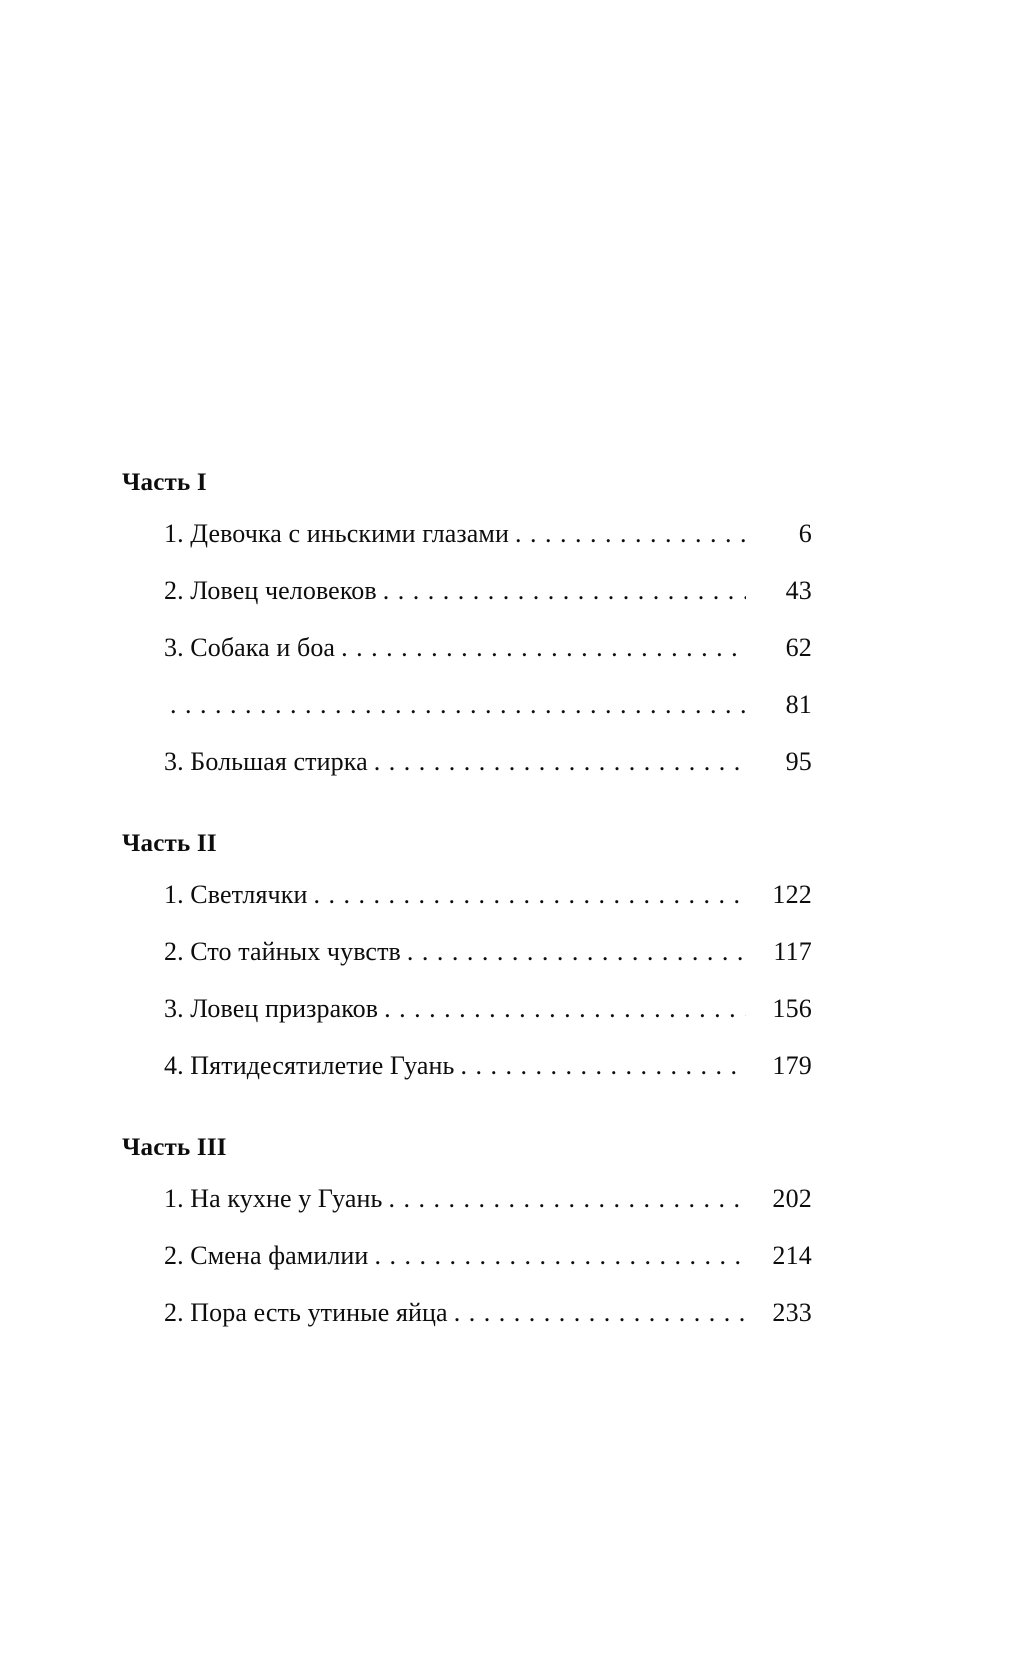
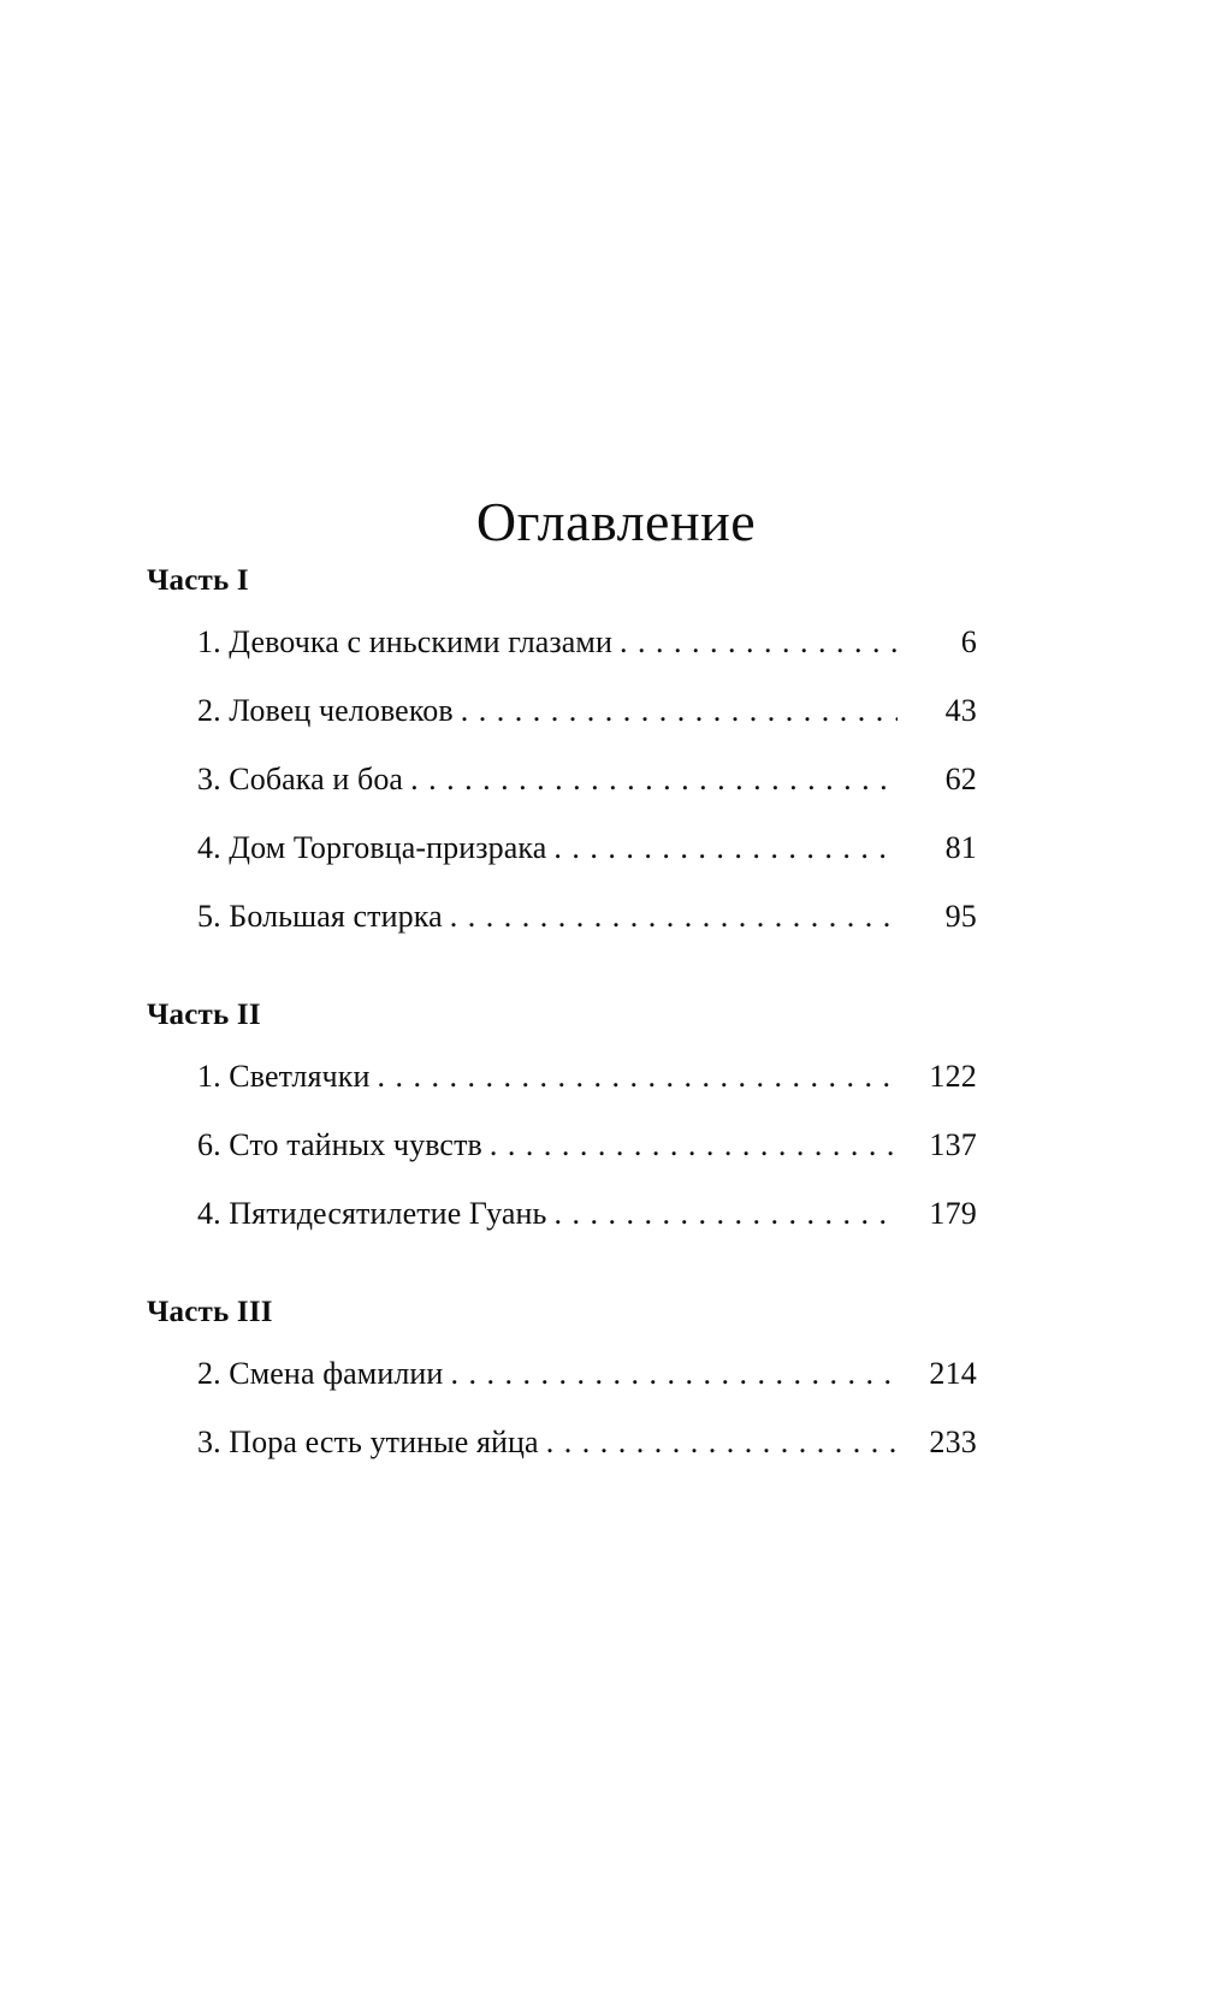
+ Оглавление
  Часть I
  1. Девочка с иньскими глазами
  6
  2. Ловец человеков
  43
  3. Собака и боа
  62
+ 4. Дом Торговца-призрака
  81
- 3. Большая стирка
+ 5. Большая стирка
  95
  Часть II
  1. Светлячки
  122
- 2. Сто тайных чувств
+ 6. Сто тайных чувств
- 117
+ 137
- 3. Ловец призраков
- 156
  4. Пятидесятилетие Гуань
  179
  Часть III
- 1. На кухне у Гуань
- 202
  2. Смена фамилии
  214
- 2. Пора есть утиные яйца
+ 3. Пора есть утиные яйца
  233
